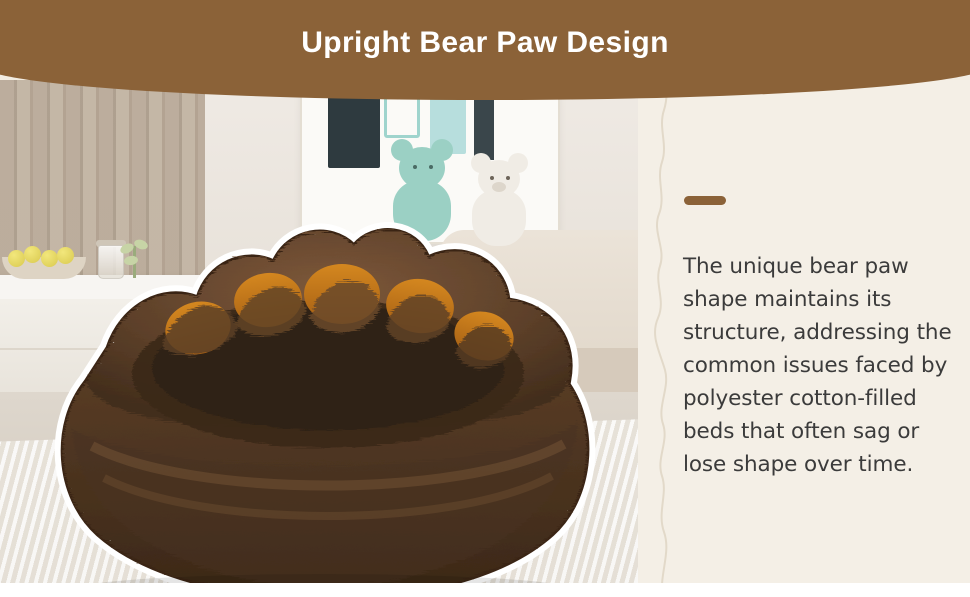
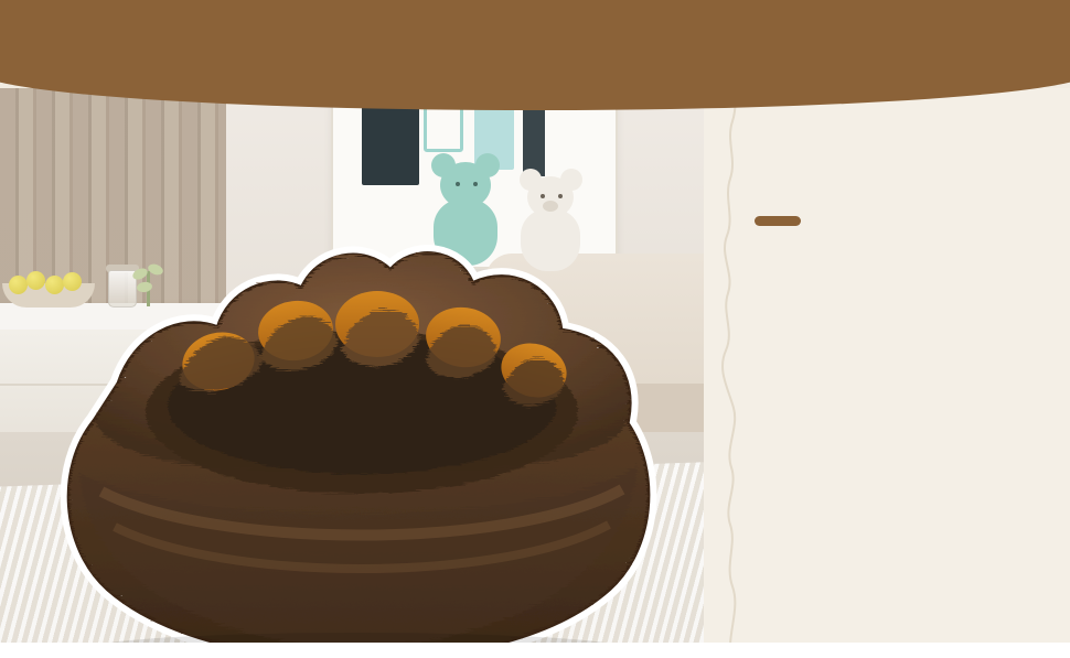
- The unique bear paw shape maintains its structure, addressing the common issues faced by polyester cotton-filled beds that often sag or lose shape over time.
- Upright Bear Paw Design
